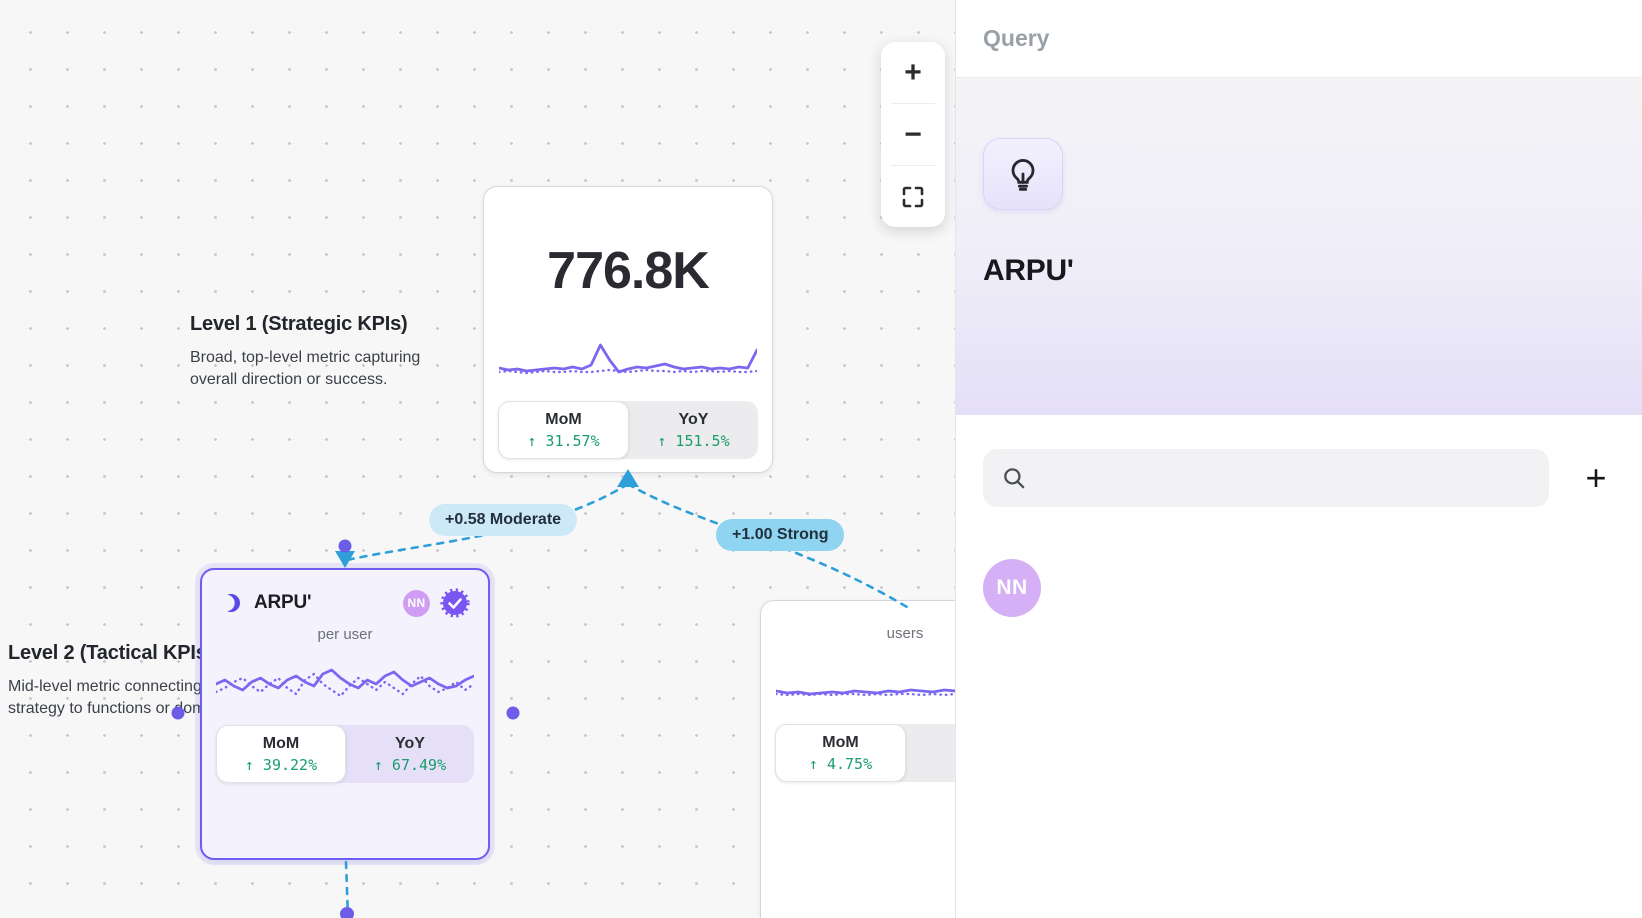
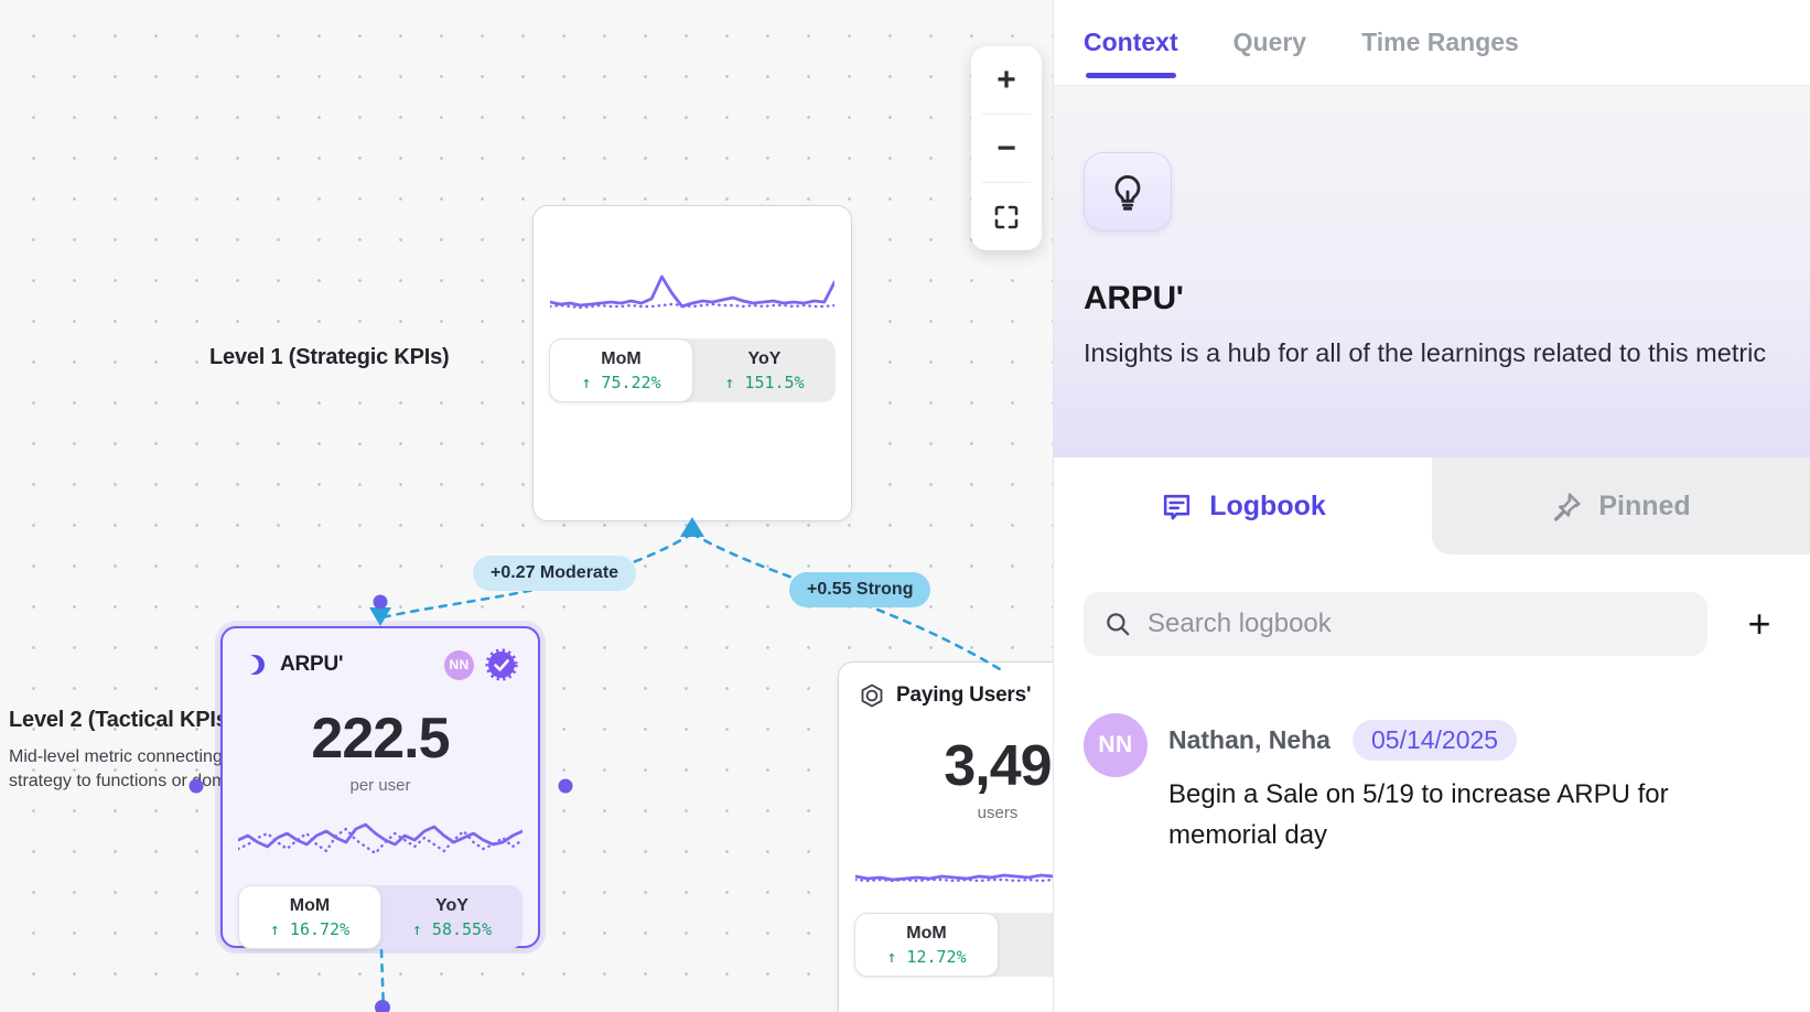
  Level 1 (Strategic KPIs)
- Broad, top-level metric capturing overall direction or success.
  Level 2 (Tactical KPI
  Mid-level metric connecting strategy to functions orom
- 776.8K
  MoM
- ↑ 31.57%
+ ↑ 75.22%
  YoY
  ↑ 151.5%
  ARPU'
  NN
+ 222.5
  per user
  MoM
- ↑ 39.22%
+ ↑ 16.72%
  YoY
- ↑ 67.49%
+ ↑ 58.55%
+ Paying Users'
+ 3,49
  users
  MoM
- ↑ 4.75%
+ ↑ 12.72%
- +0.58 Moderate
+ +0.27 Moderate
- +1.00 Strong
+ +0.55 Strong
  +
  −
+ Context
  Query
+ Time Ranges
  ARPU'
+ Insights is a hub for all of the learnings related to this metric
+ Logbook
+ Pinned
+ Search logbook
  +
  NN
+ Nathan, Neha
+ 05/14/2025
+ Begin a Sale on 5/19 to increase ARPU for memorial day
